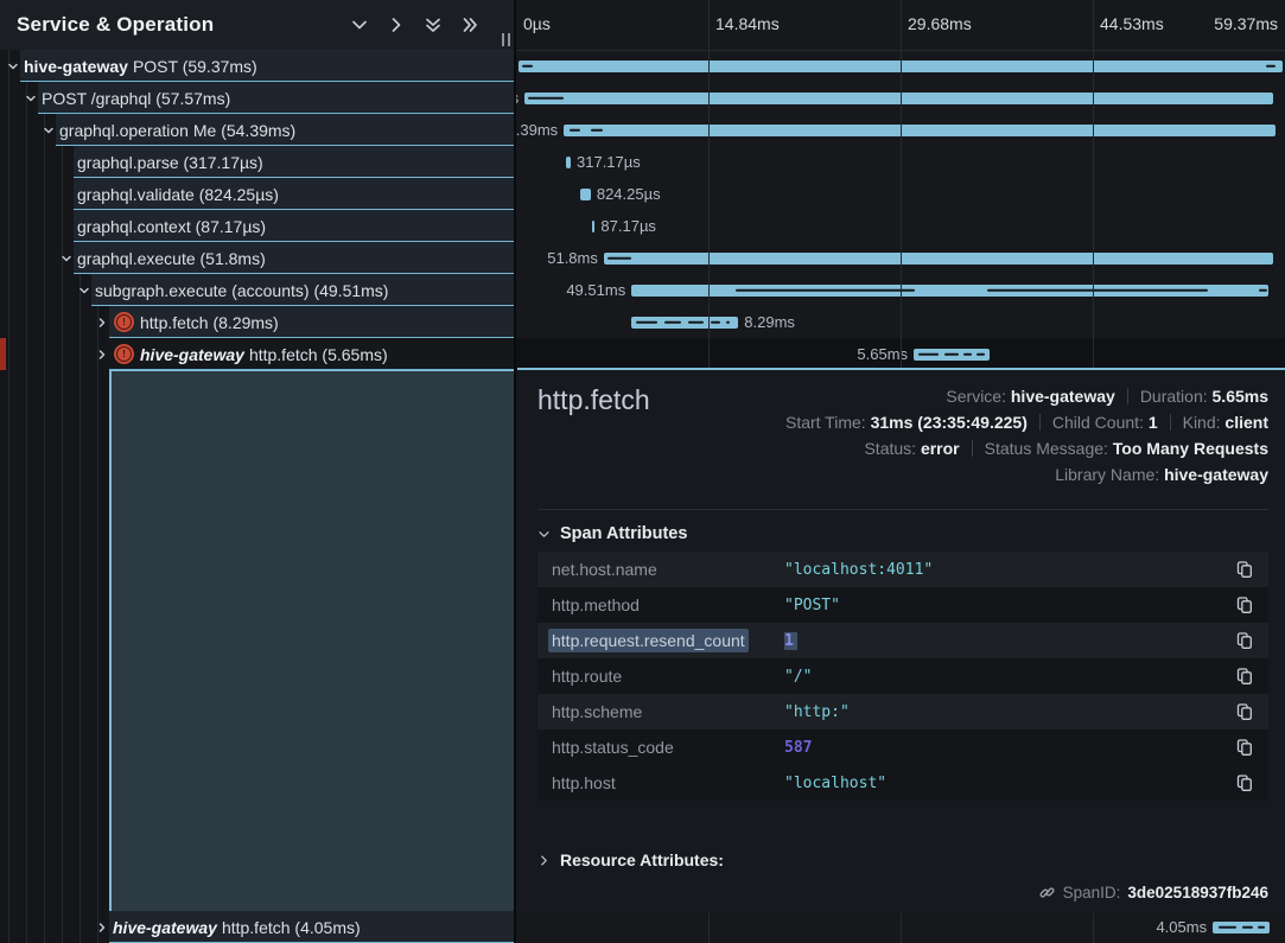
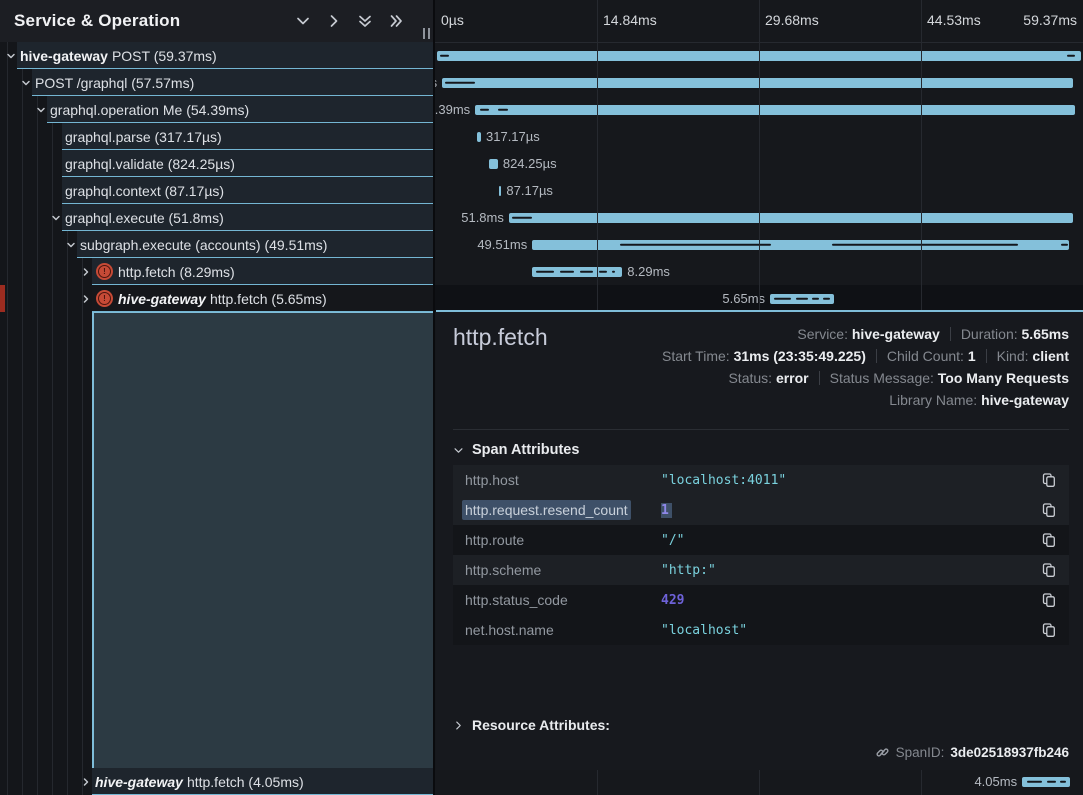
  hive-gateway
  POST (59.37ms)
  POST /graphql (57.57ms)
  graphql.operation Me (54.39ms)
  graphql.parse (317.17µs)
  graphql.validate (824.25µs)
  graphql.context (87.17µs)
  graphql.execute (51.8ms)
  subgraph.execute (accounts) (49.51ms)
  !
  http.fetch (8.29ms)
  !
  hive-gateway
  http.fetch (5.65ms)
  hive-gateway
  http.fetch (4.05ms)
  Service & Operation
  0µs
  14.84ms
  29.68ms
  44.53ms
  59.37ms
  .39ms
  317.17µs
  824.25µs
  87.17µs
  51.8ms
  49.51ms
  8.29ms
  5.65ms
  4.05ms
  http.fetch
  Service: hive-gateway Duration: 5.65ms
  Start Time: 31ms (23:35:49.225) Child Count: 1 Kind: client
  Status: error Status Message: Too Many Requests
  Library Name: hive-gateway
  Span Attributes
- net.host.name
+ http.host
  "localhost:4011"
- http.method
- "POST"
  http.request.resend_count
  1
  http.route
  "/"
  http.scheme
  "http:"
  http.status_code
- 587
+ 429
- http.host
+ net.host.name
  "localhost"
  Resource Attributes:
  SpanID:
  3de02518937fb246
